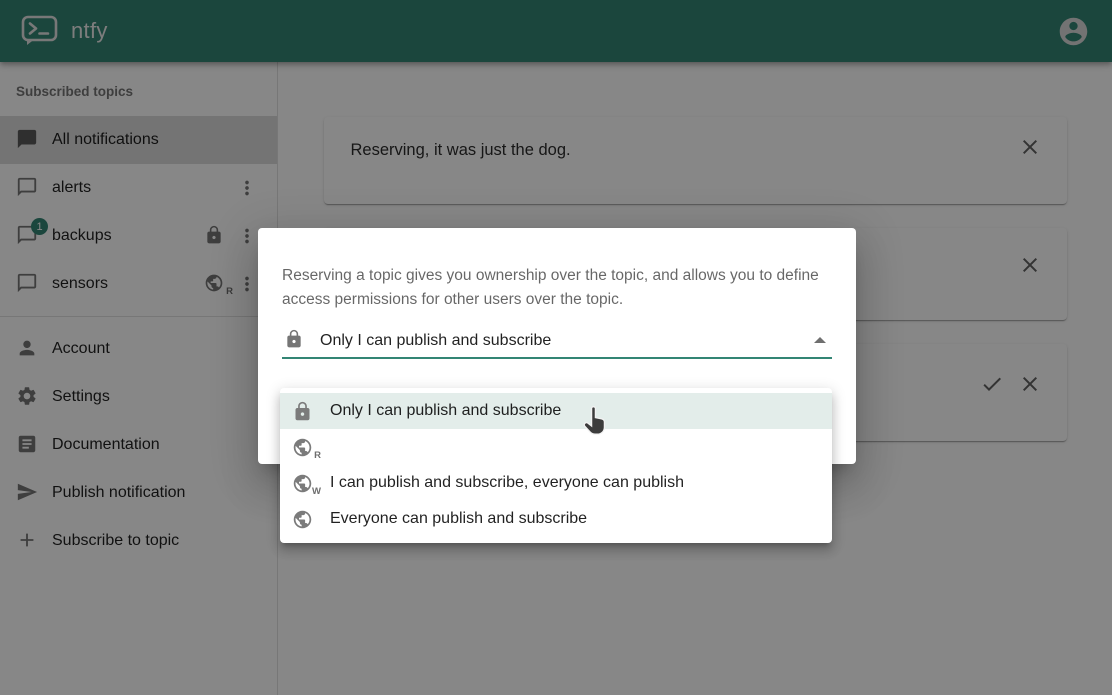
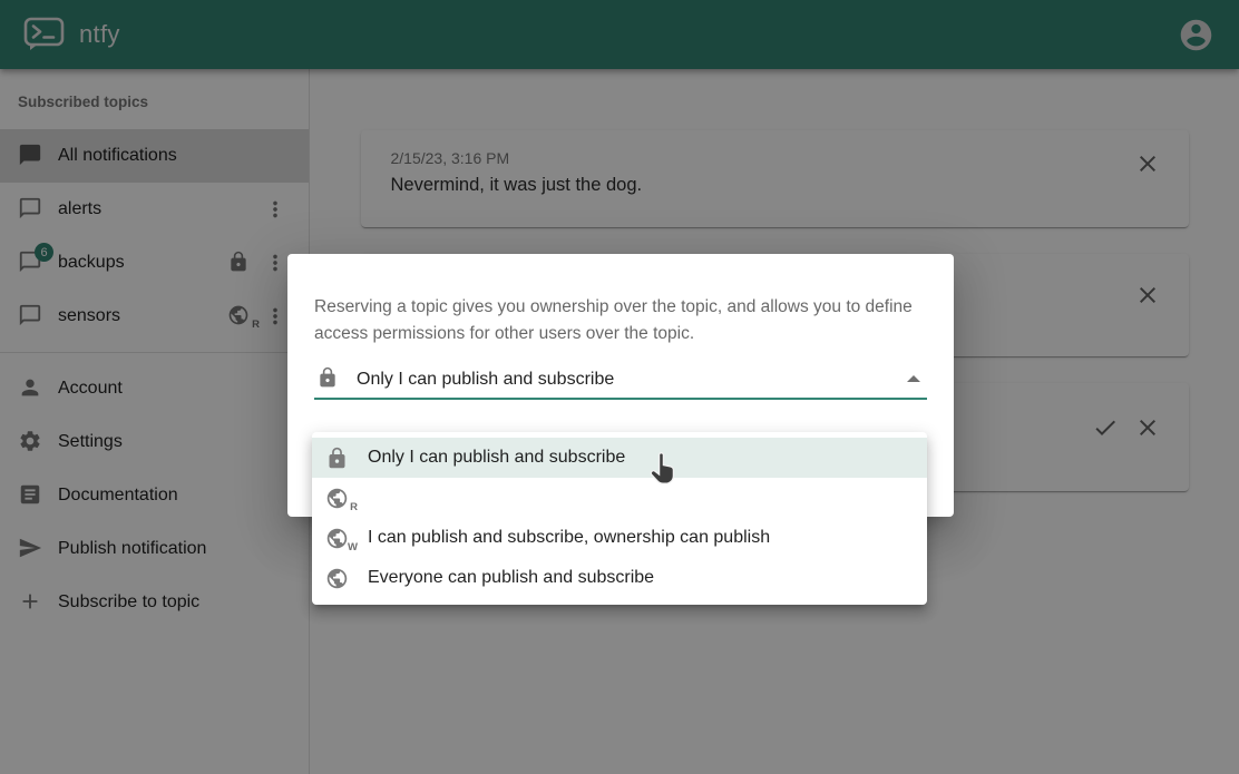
  ntfy
  Subscribed topics
  All notifications
  alerts
- 1
+ 6
  backups
  sensors
  R
  Account
  Settings
  Documentation
  Publish notification
  Subscribe to topic
+ 2/15/23, 3:16 PM
- Reserving, it was just the dog.
+ Nevermind, it was just the dog.
  Reserving a topic gives you ownership over the topic, and allows you to define access permissions for other users over the topic.
  Only I can publish and subscribe
  Only I can publish and subscribe
  R
  W
- I can publish and subscribe, everyone can publish
+ I can publish and subscribe, ownership can publish
  Everyone can publish and subscribe
